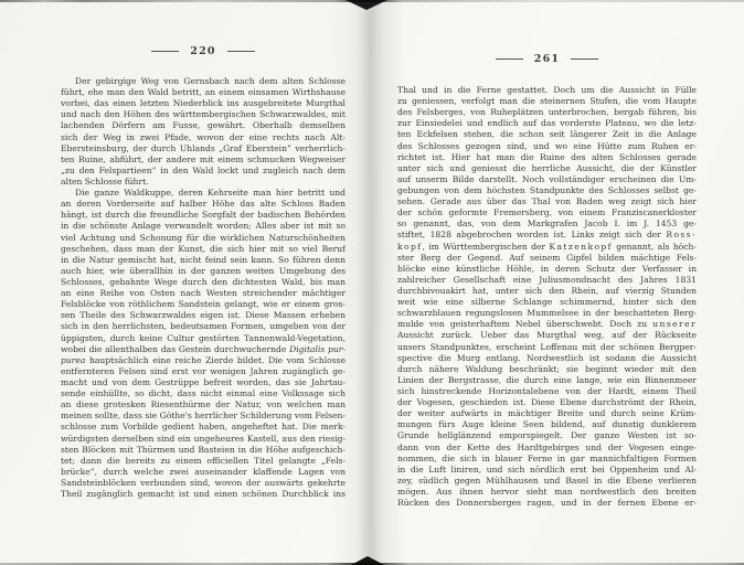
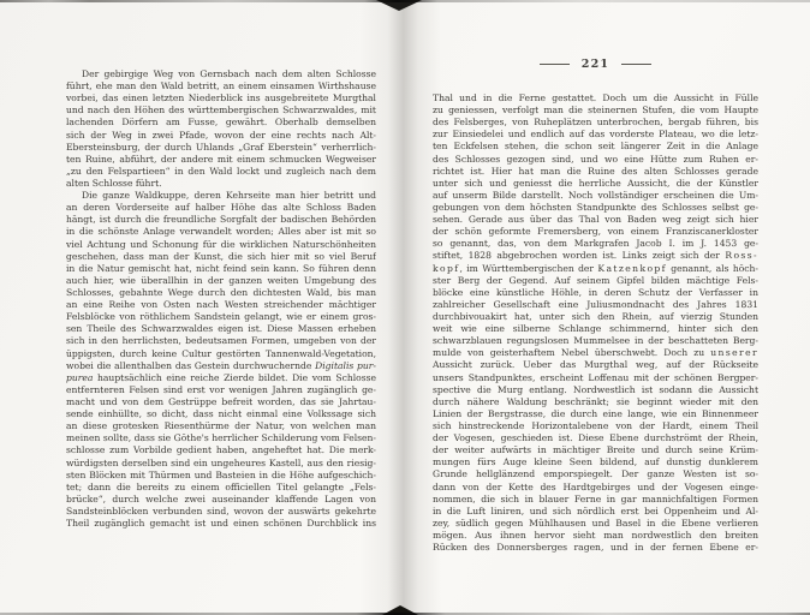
- 220
  Der gebirgige Weg von Gernsbach nach dem alten Schl
  führt, ehe man den Wald betritt, an einem einsamen Wirthsha
  vorbei, das einen letzten Niederblick ins ausgebreitete Murg
  und nach den Höhen des württembergischen Schwarzwaldes,
  lachenden Dörfern am Fusse, gewährt. Oberhalb demsel
  sich der Weg in zwei Pfade, wovon der eine rechts nach
  Ebersteinsburg, der durch Uhlands „Graf Eberstein“ verherrl
  ten Ruine, abführt, der andere mit einem schmucken Wegwe
  „zu den Felspartieen“ in den Wald lockt und zugleich nach
  alten Schlosse führt.
  Die ganze Waldkuppe, deren Kehrseite man hier betritt
  an deren Vorderseite auf halber Höhe das alte Schloss Ba
  hängt, ist durch die freundliche Sorgfalt der badischen Behör
  in die schönste Anlage verwandelt worden; Alles aber ist mi
  viel Achtung und Schonung für die wirklichen Naturschönhe
  geschehen, dass man der Kunst, die sich hier mit so viel B
  in die Natur gemischt hat, nicht feind sein kann. So führen d
  auch hier, wie überallhin in der ganzen weiten Umgebung
  Schlosses, gebahnte Wege durch den dichtesten Wald, bis
  an eine Reihe von Osten nach Westen streichender mächt
  Felsblöcke von röthlichem Sandstein gelangt, wie er einem g
  sen Theile des Schwarzwaldes eigen ist. Diese Massen erhe
  sich in den herrlichsten, bedeutsamen Formen, umgeben von
  üppigsten, durch keine Cultur gestörten Tannenwald-Vegetat
  wobei die allenthalben das Gestein durchwuchernde Digitalis
  purea hauptsächlich eine reiche Zierde bildet. Die vom Schl
  entfernteren Felsen sind erst vor wenigen Jahren zugänglich
  macht und von dem Gestrüppe befreit worden, das sie Jahr
  sende einhüllte, so dicht, dass nicht einmal eine Volkssage
  an diese grotesken Riesenthürme der Natur, von welchen
  meinen sollte, dass sie Göthe's herrlicher Schilderung vom Fel
  schlosse zum Vorbilde gedient haben, angeheftet hat. Die m
  würdigsten derselben sind ein ungeheures Kastell, aus den rie
  sten Blöcken mit Thürmen und Basteien in die Höhe aufgesch
  tet; dann die bereits zu einem officiellen Titel gelangte „F
  brücke“, durch welche zwei auseinander klaffende Lagen
  Sandsteinblöcken verbunden sind, wovon der auswärts geke
  Theil zugänglich gemacht ist und einen schönen Durchblick
- 261
+ 221
  hal und in die Ferne gestattet. Doch um die Aussicht in Fülle
  geniessen, verfolgt man die steinernen Stufen, die vom Haupte
  es Felsberges, von Ruheplätzen unterbrochen, bergab führen, bis
  r Einsiedelei und endlich auf das vorderste Plateau, wo die letz-
  n Eckfelsen stehen, die schon seit längerer Zeit in die Anlage
  es Schlosses gezogen sind, und wo eine Hütte zum Ruhen er-
  chtet ist. Hier hat man die Ruine des alten Schlosses gerade
  nter sich und geniesst die herrliche Aussicht, die der Künstler
  f unserm Bilde darstellt. Noch vollständiger erscheinen die Um-
  ebungen von dem höchsten Standpunkte des Schlosses selbst ge-
  hen. Gerade aus über das Thal von Baden weg zeigt sich hier
  er schön geformte Fremersberg, von einem Franziscanerkloster
  genannt, das, von dem Markgrafen Jacob I. im J. 1453 ge-
  iftet, 1828 abgebrochen worden ist. Links zeigt sich der Ross-
  opf, im Württembergischen der Katzenkopf genannt, als höch-
  er Berg der Gegend. Auf seinem Gipfel bilden mächtige Fels-
  öcke eine künstliche Höhle, in deren Schutz der Verfasser in
  hlreicher Gesellschaft eine Juliusmondnacht des Jahres 1831
  urchbivouakirt hat, unter sich den Rhein, auf vierzig Stunden
  eit wie eine silberne Schlange schimmernd, hinter sich den
  hwarzblauen regungslosen Mummelsee in der beschatteten Berg-
  ulde von geisterhaftem Nebel überschwebt. Doch zu unserer
  ussicht zurück. Ueber das Murgthal weg, auf der Rückseite
  nsers Standpunktes, erscheint Loffenau mit der schönen Bergper-
  ective die Murg entlang. Nordwestlich ist sodann die Aussicht
  urch nähere Waldung beschränkt; sie beginnt wieder mit den
  nien der Bergstrasse, die durch eine lange, wie ein Binnenmeer
  ch hinstreckende Horizontalebene von der Hardt, einem Theil
  er Vogesen, geschieden ist. Diese Ebene durchströmt der Rhein,
  er weiter aufwärts in mächtiger Breite und durch seine Krüm-
  ungen fürs Auge kleine Seen bildend, auf dunstig dunklerem
  runde hellglänzend emporspiegelt. Der ganze Westen ist so-
  ann von der Kette des Hardtgebirges und der Vogesen einge-
  ommen, die sich in blauer Ferne in gar mannichfaltigen Formen
  die Luft liniren, und sich nördlich erst bei Oppenheim und Al-
  y, südlich gegen Mühlhausen und Basel in die Ebene verlieren
  ögen. Aus ihnen hervor sieht man nordwestlich den breiten
  ücken des Donnersberges ragen, und in der fernen Ebene er-
